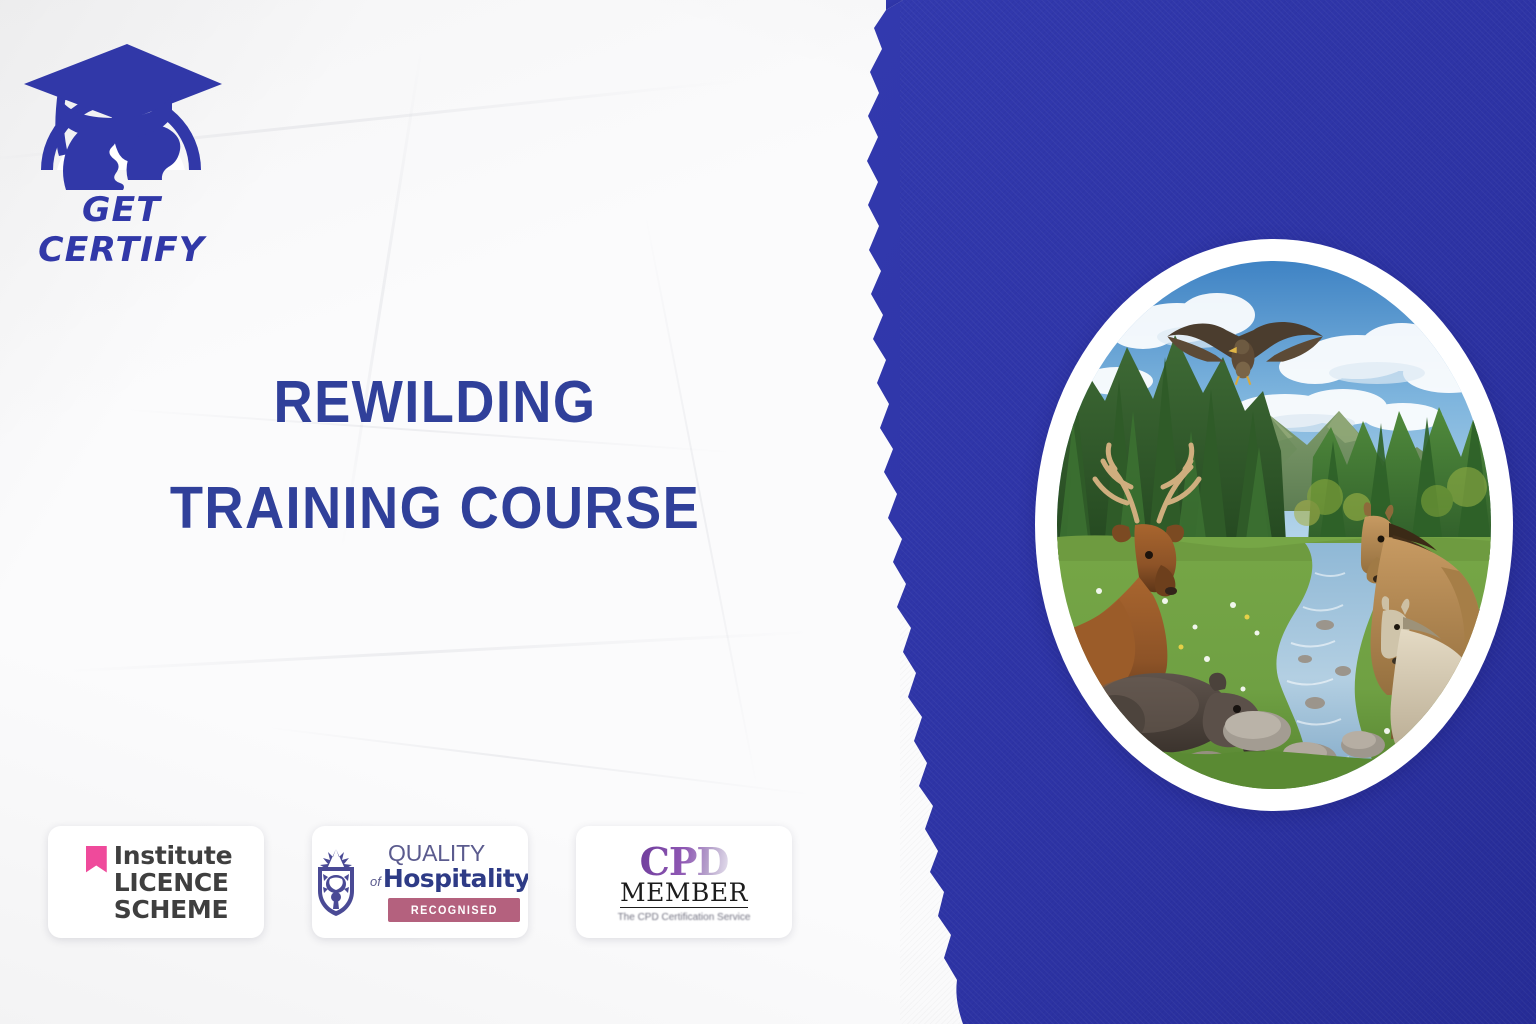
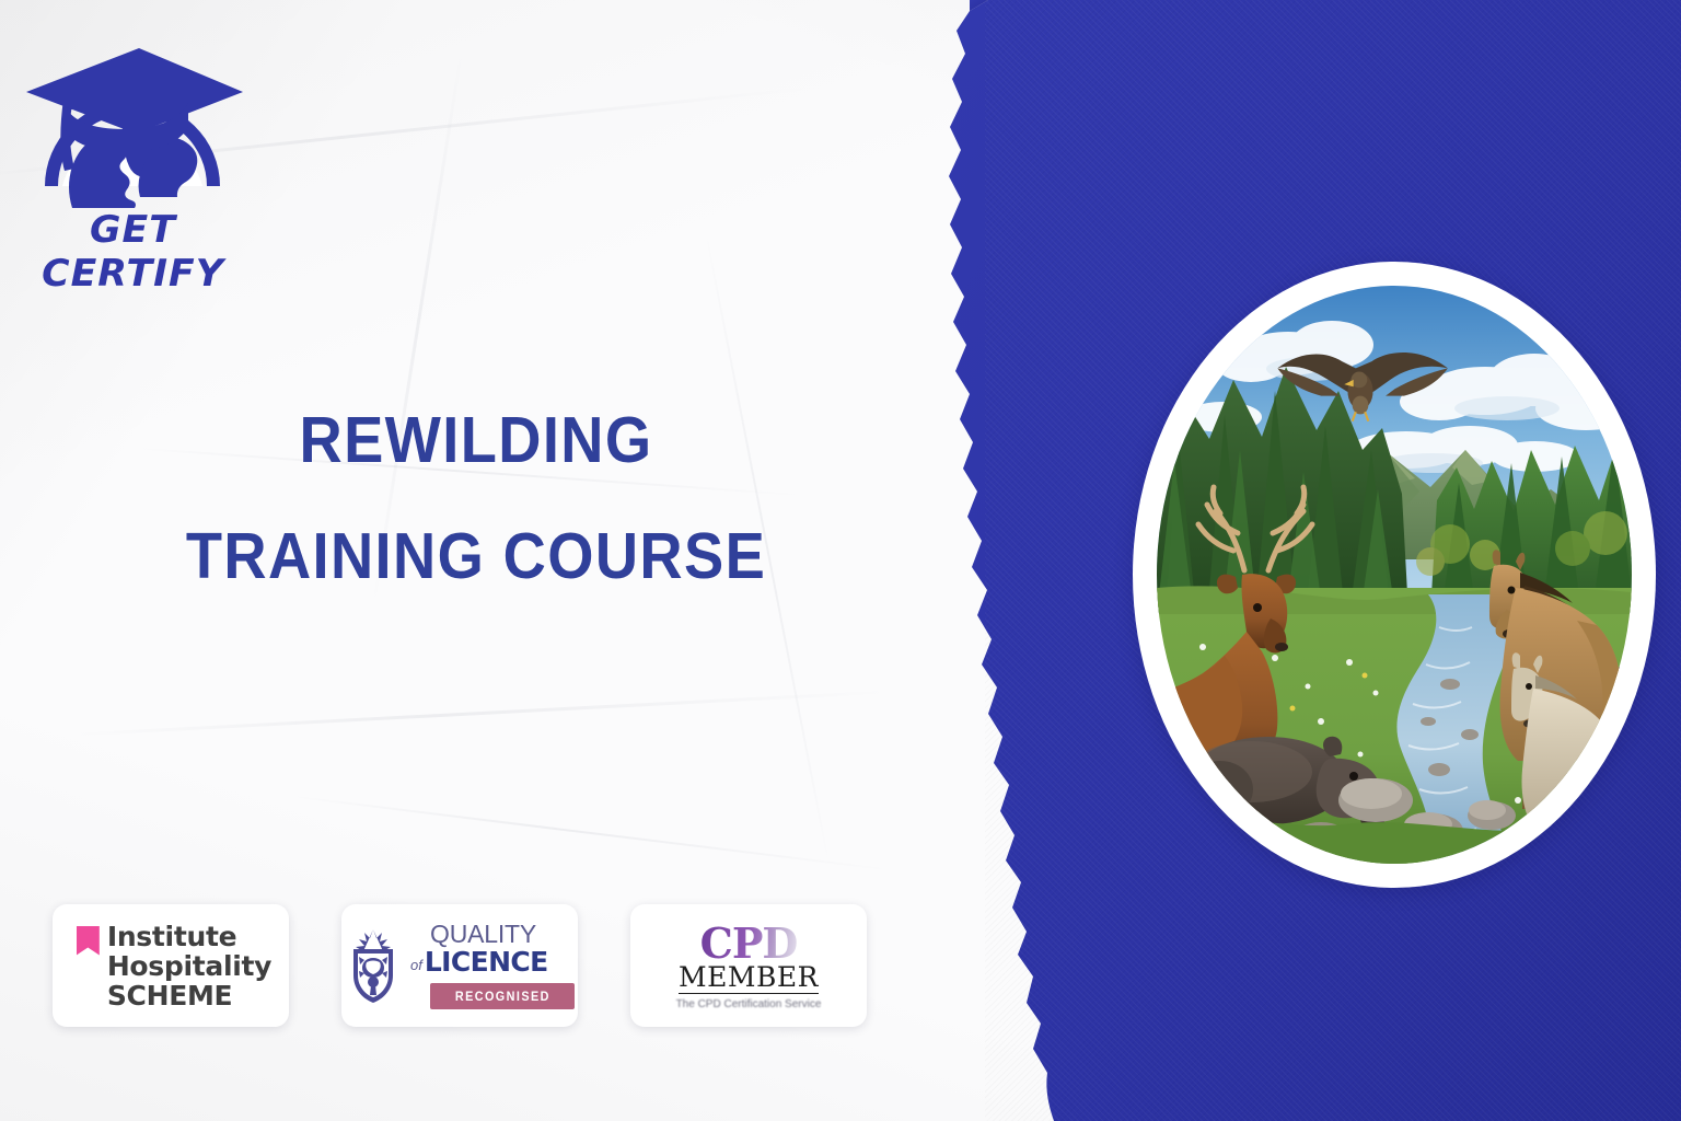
  GET CERTIFY
  REWILDING
  TRAINING COURSE
  Institute
- LICENCE
+ Hospitality
  SCHEME
  QUALITY
  of
- Hospitality
+ LICENCE
  RECOGNISED
  CPD
  MEMBER
  The CPD Certification Service
